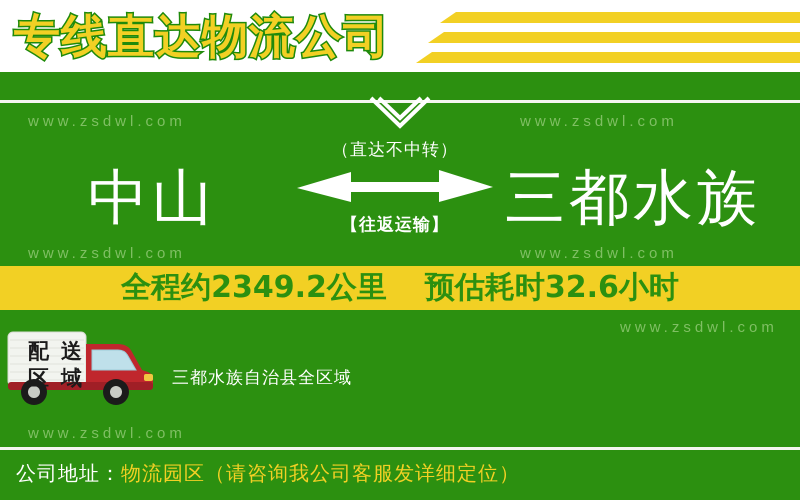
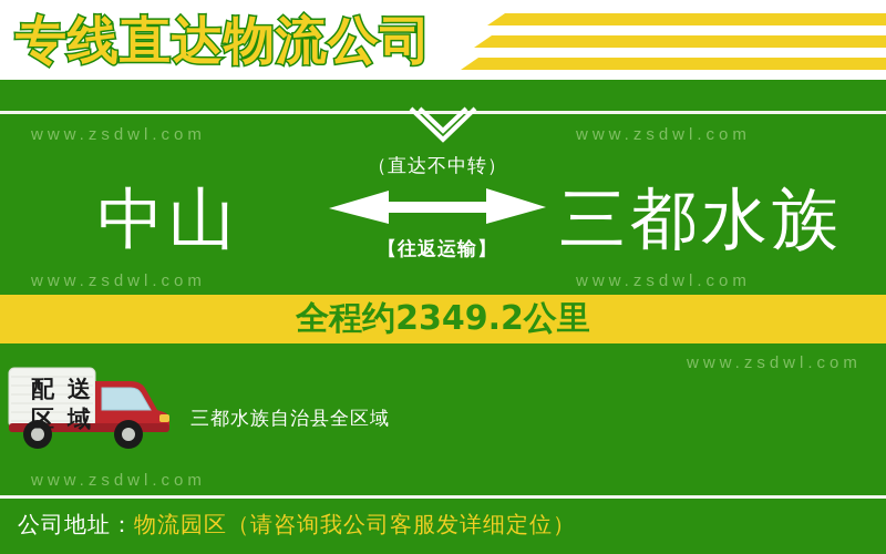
  www.zsdwl.com
  www.zsdwl.com
  www.zsdwl.com
  www.zsdwl.com
  www.zsdwl.com
  www.zsdwl.com
  专线直达物流公司
  中山
  三都水族
  （直达不中转）
  【往返运输】
  全程约2349.2公里
- 预估耗时32.6小时
  配
  送
  区
  域
  三都水族自治县全区域
  公司地址：物流园区（请咨询我公司客服发详细定位）
